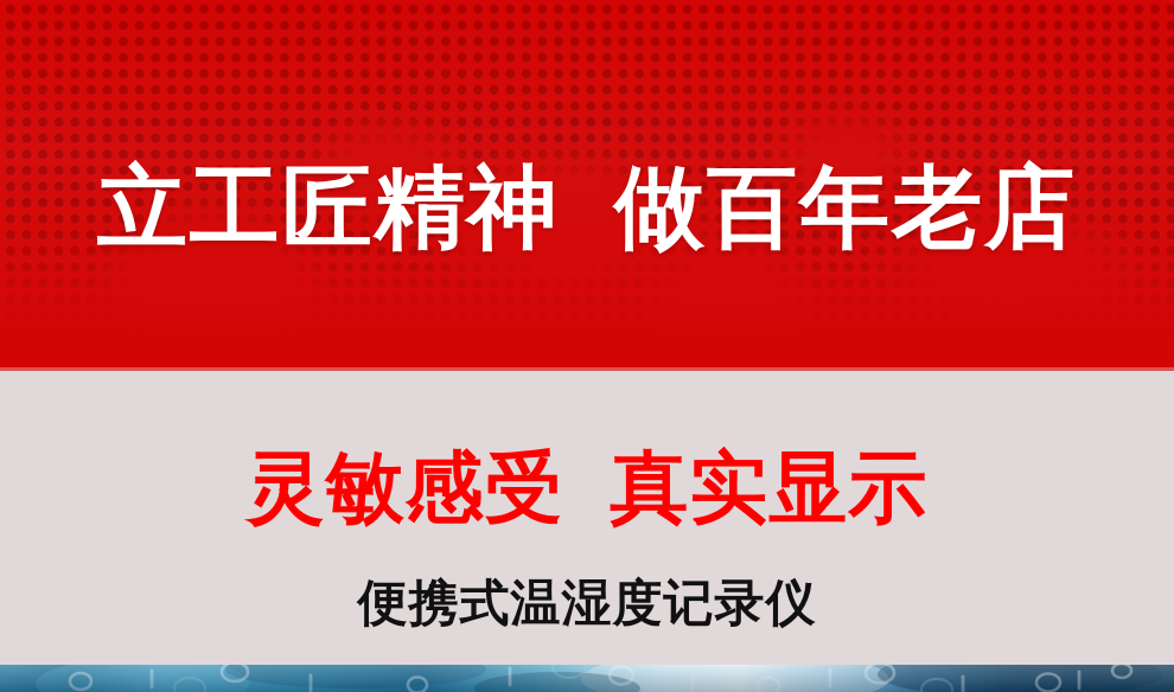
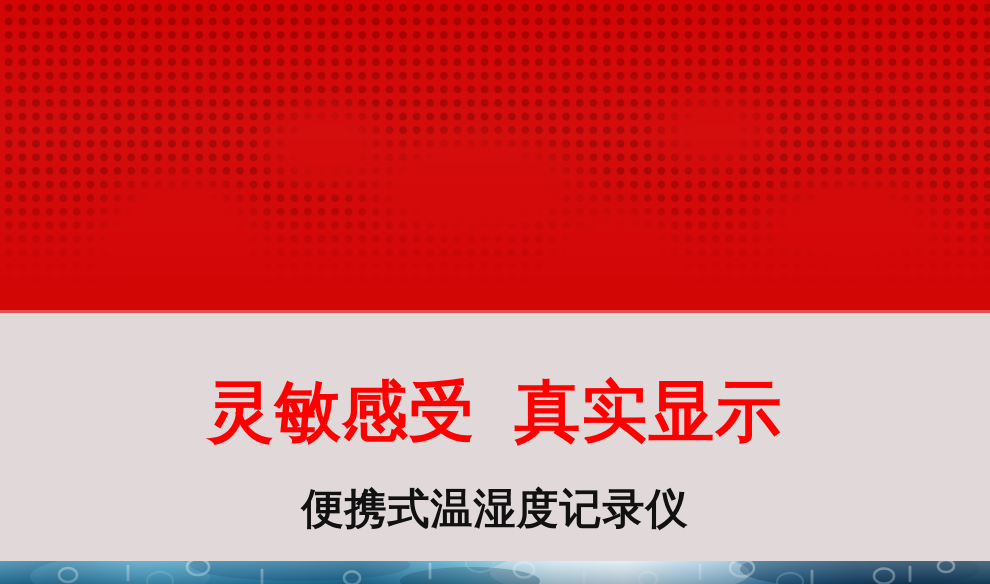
- 立工匠精神 做百年老店
  灵敏感受 真实显示
  便携式温湿度记录仪
